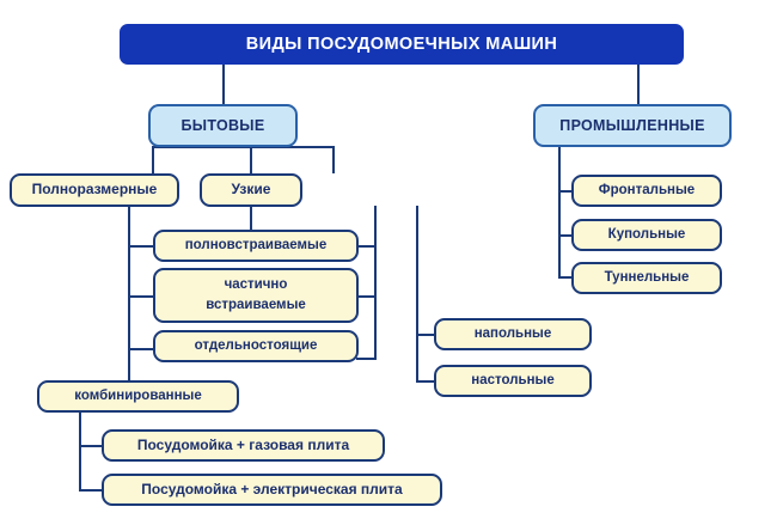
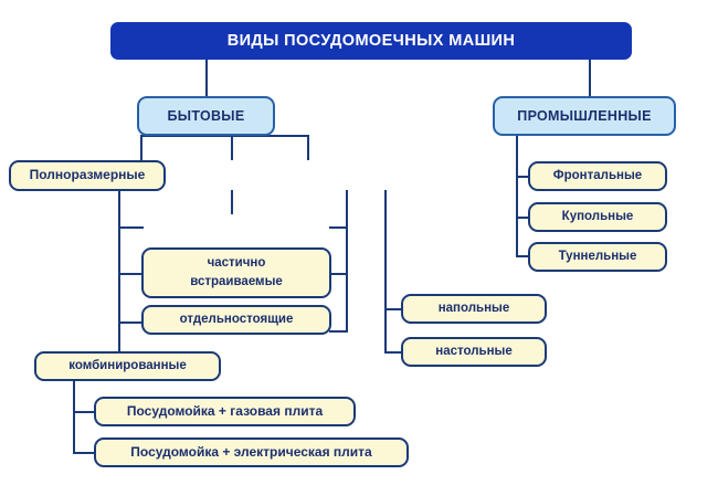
  ВИДЫ ПОСУДОМОЕЧНЫХ МАШИН
  БЫТОВЫЕ
  ПРОМЫШЛЕННЫЕ
  Полноразмерные
- Узкие
- полновстраиваемые
  частично
  встраиваемые
  отдельностоящие
  комбинированные
  Посудомойка + газовая плита
  Посудомойка + электрическая плита
  напольные
  настольные
  Фронтальные
  Купольные
  Туннельные
